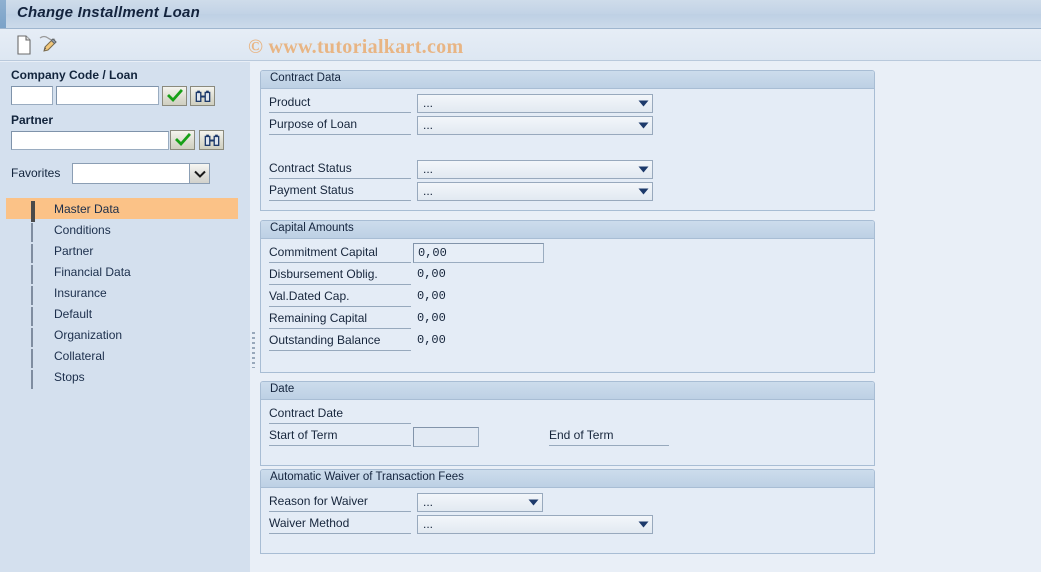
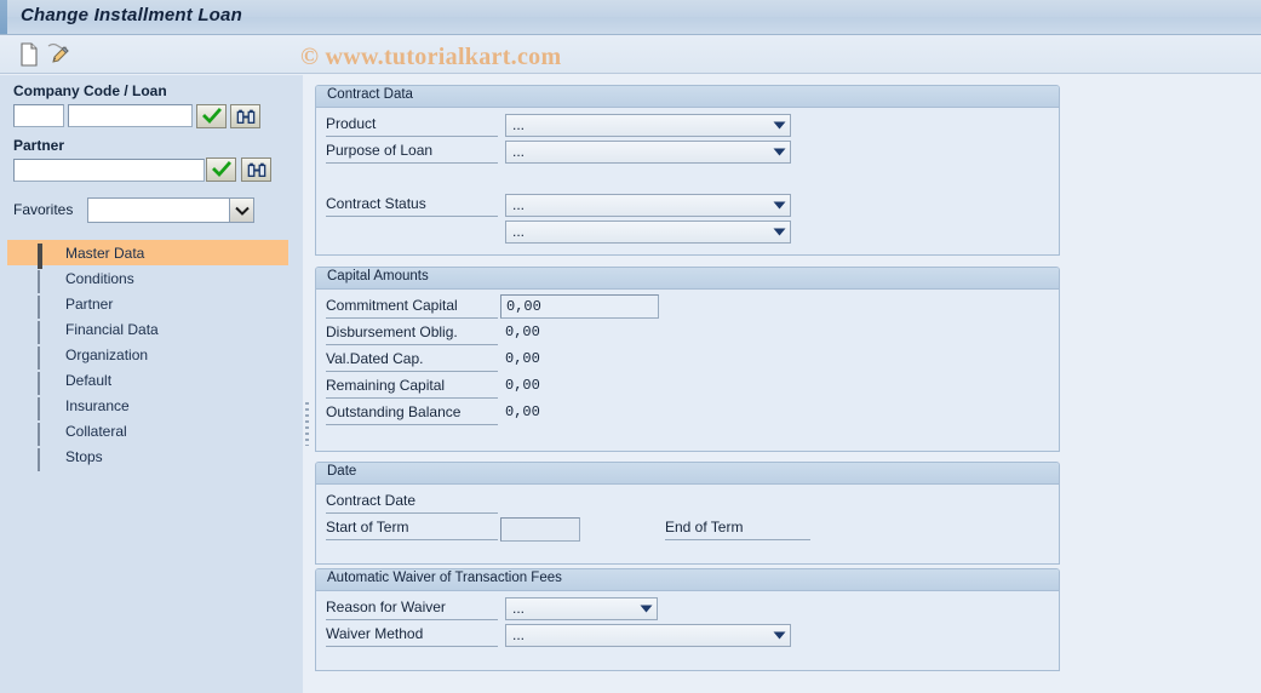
  Change Installment Loan
  © www.tutorialkart.com
  Company Code / Loan
  Partner
  Favorites
  Master Data
  Conditions
  Partner
  Financial Data
- Insurance
+ Organization
  Default
- Organization
+ Insurance
  Collateral
  Stops
  Contract Data
  Product
  ...
  Purpose of Loan
  ...
  Contract Status
  ...
- Payment Status
  ...
  Capital Amounts
  Commitment Capital
  0,00
  Disbursement Oblig.
  0,00
  Val.Dated Cap.
  0,00
  Remaining Capital
  0,00
  Outstanding Balance
  0,00
  Date
  Contract Date
  Start of Term
  End of Term
  Automatic Waiver of Transaction Fees
  Reason for Waiver
  ...
  Waiver Method
  ...
